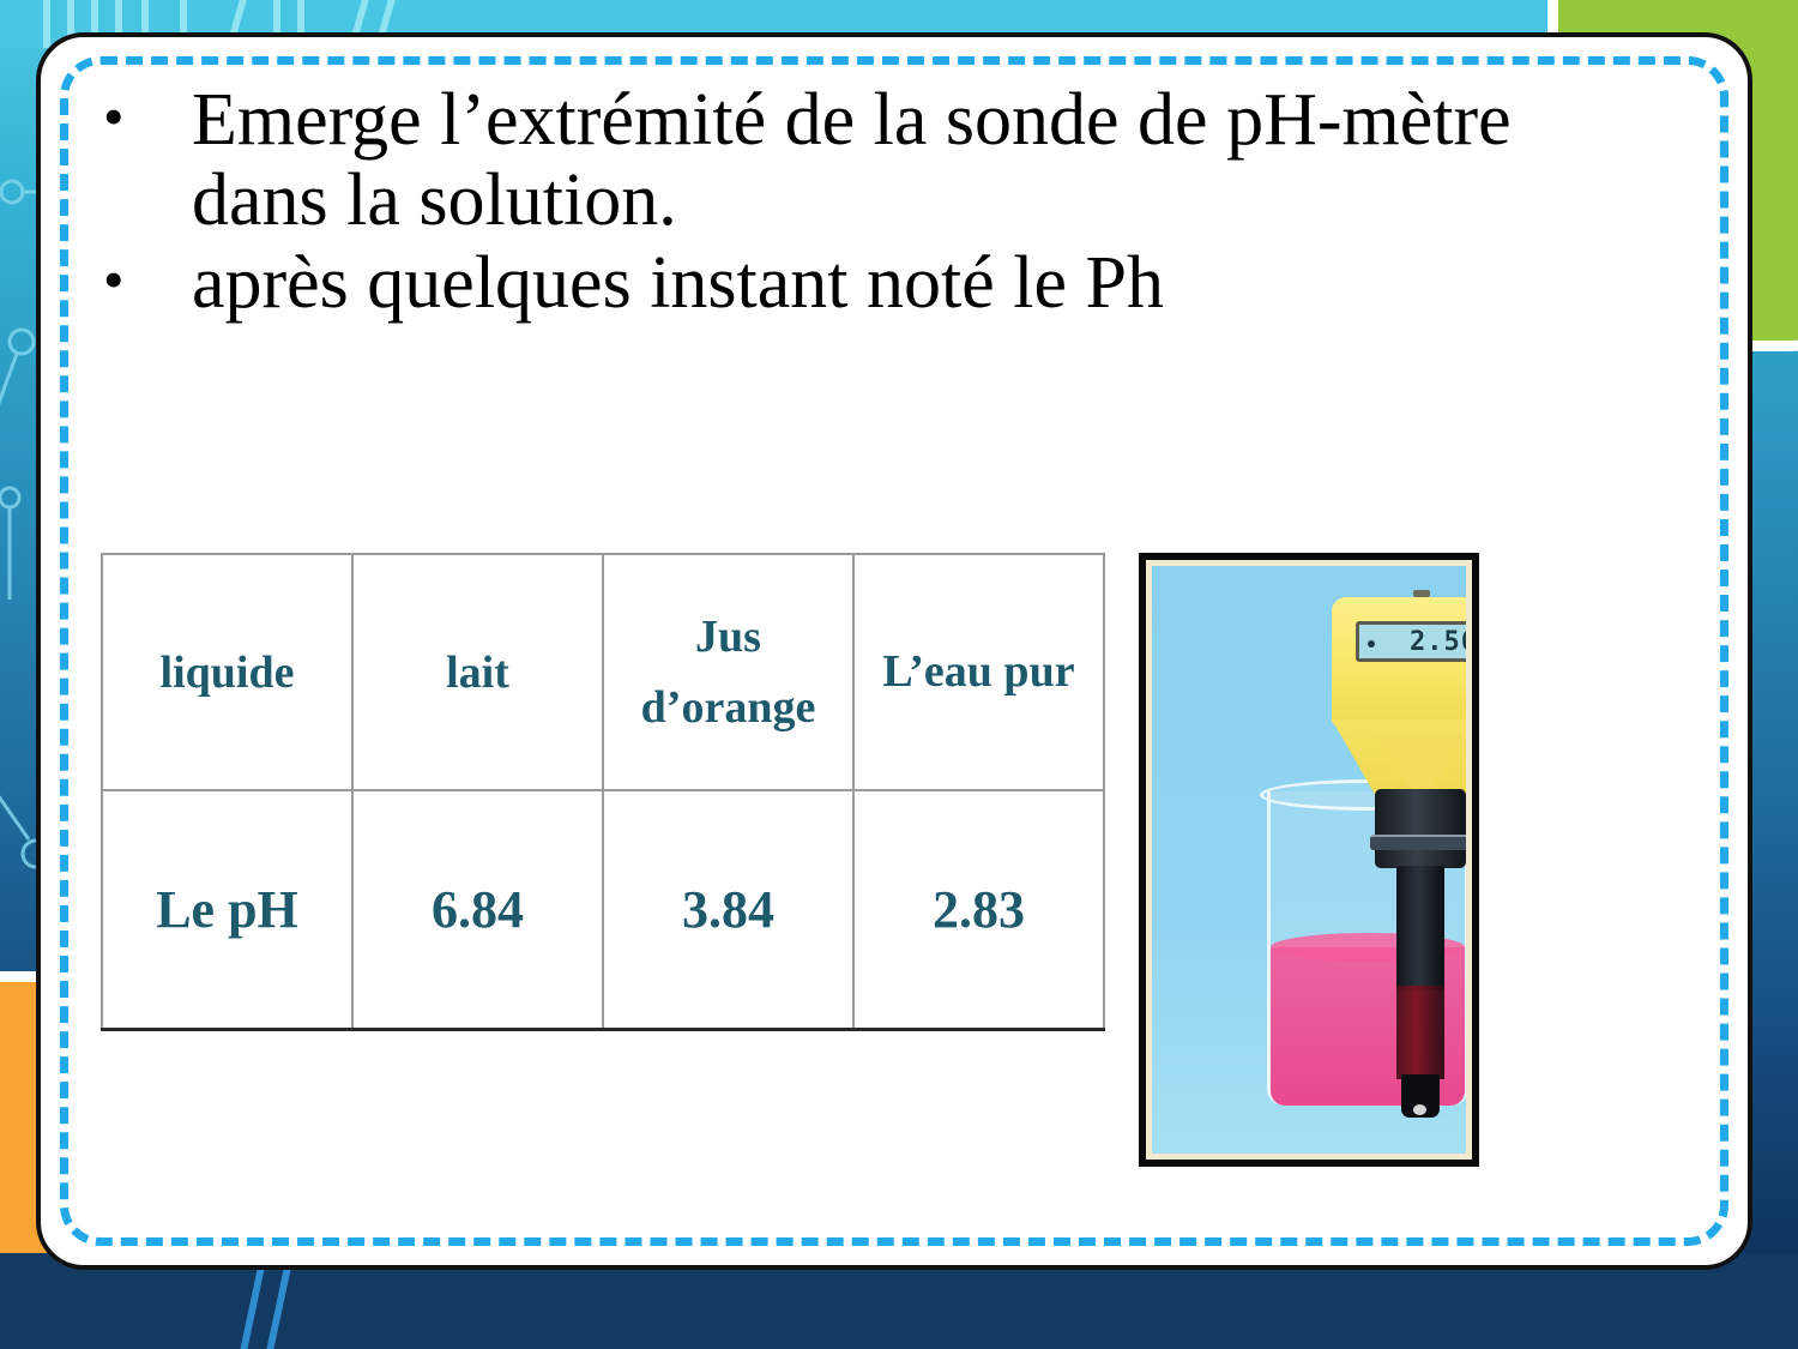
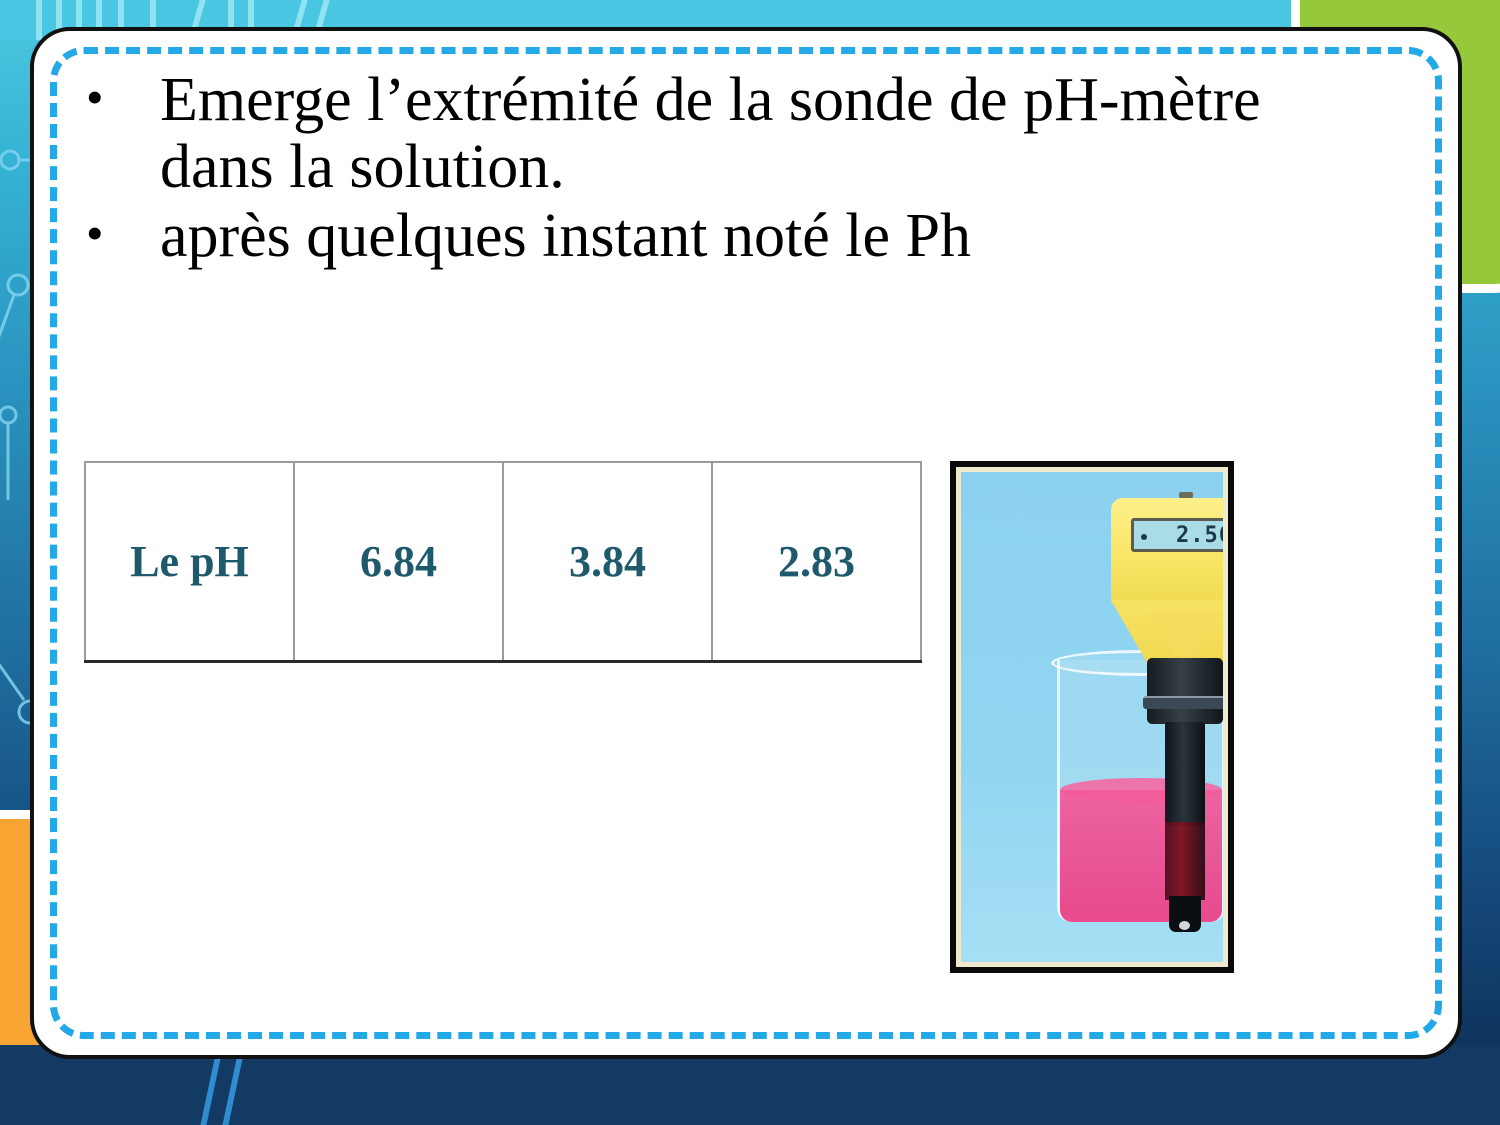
  •
  Emerge l’extrémité de la sonde de pH-mètre dans la solution.
  •
  après quelques instant noté le Ph
- liquide	lait	Jus d’orange	L’eau pur
  Le pH	6.84	3.84	2.83
  2.5
